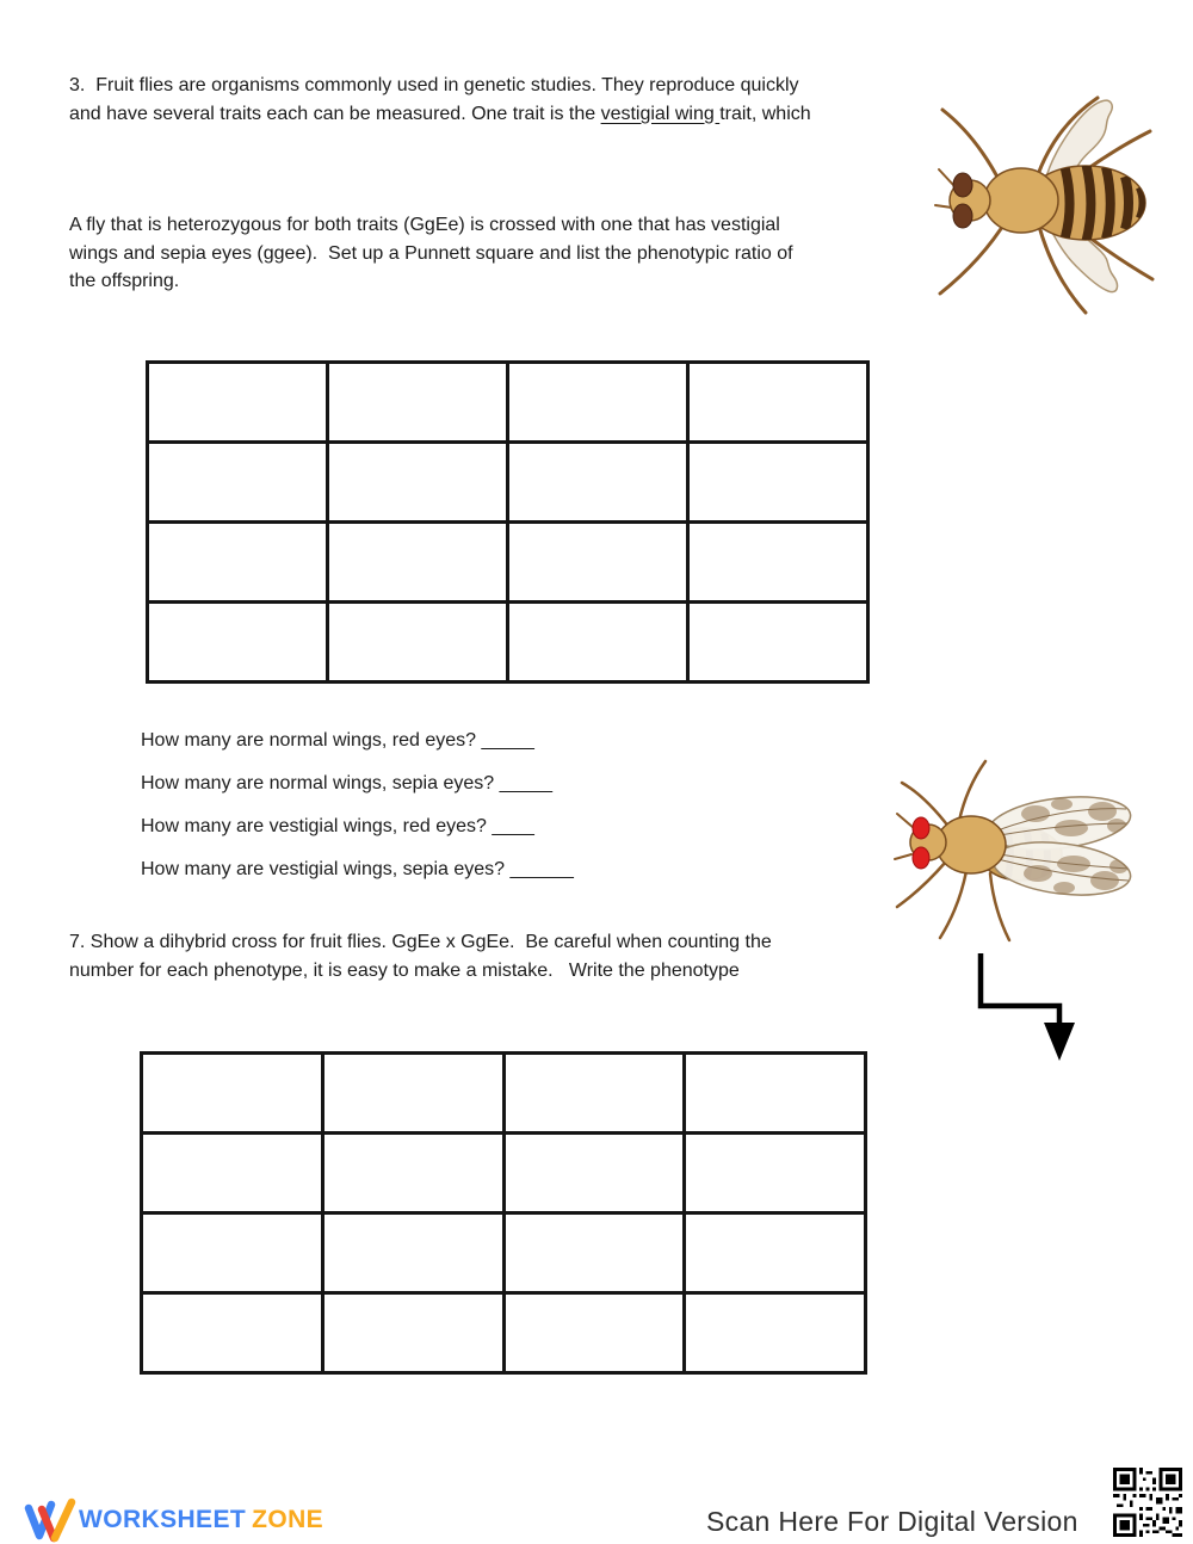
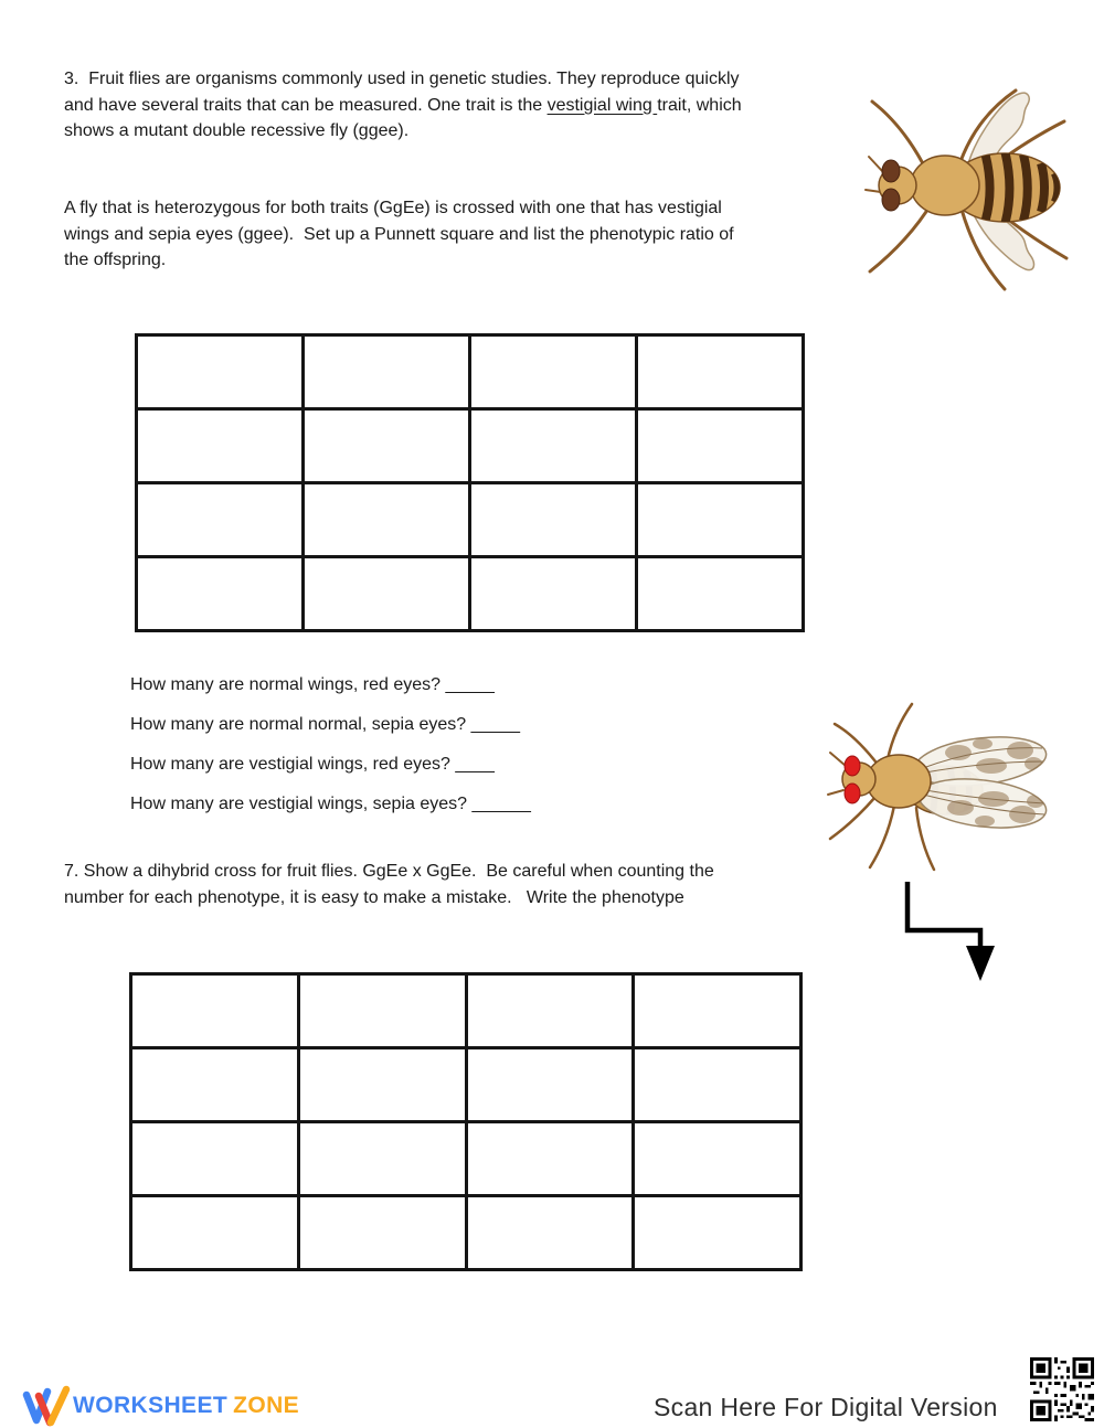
  3. Fruit flies are organisms commonly used in genetic studies. They reproduce quickly
- and have several traits each can be measured. One trait is the vestigial wing trait, which
+ and have several traits that can be measured. One trait is the vestigial wing trait, which
+ shows a mutant double recessive fly (ggee).
  A fly that is heterozygous for both traits (GgEe) is crossed with one that has vestigial
  wings and sepia eyes (ggee). Set up a Punnett square and list the phenotypic ratio of
  the offspring.
  How many are normal wings, red eyes? _____
- How many are normal wings, sepia eyes? _____
+ How many are normal normal, sepia eyes? _____
  How many are vestigial wings, red eyes? ____
  How many are vestigial wings, sepia eyes? ______
  7. Show a dihybrid cross for fruit flies. GgEe x GgEe. Be careful when counting the
  number for each phenotype, it is easy to make a mistake. Write the phenotype
  WORKSHEET ZONE
  Scan Here For Digital Version
